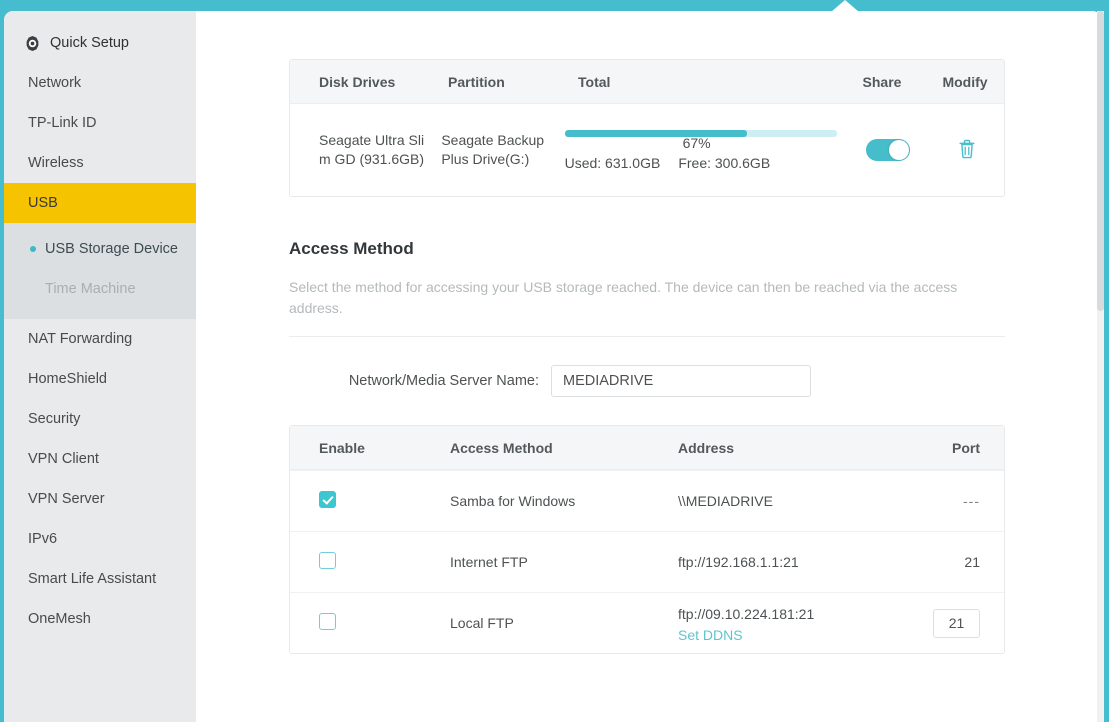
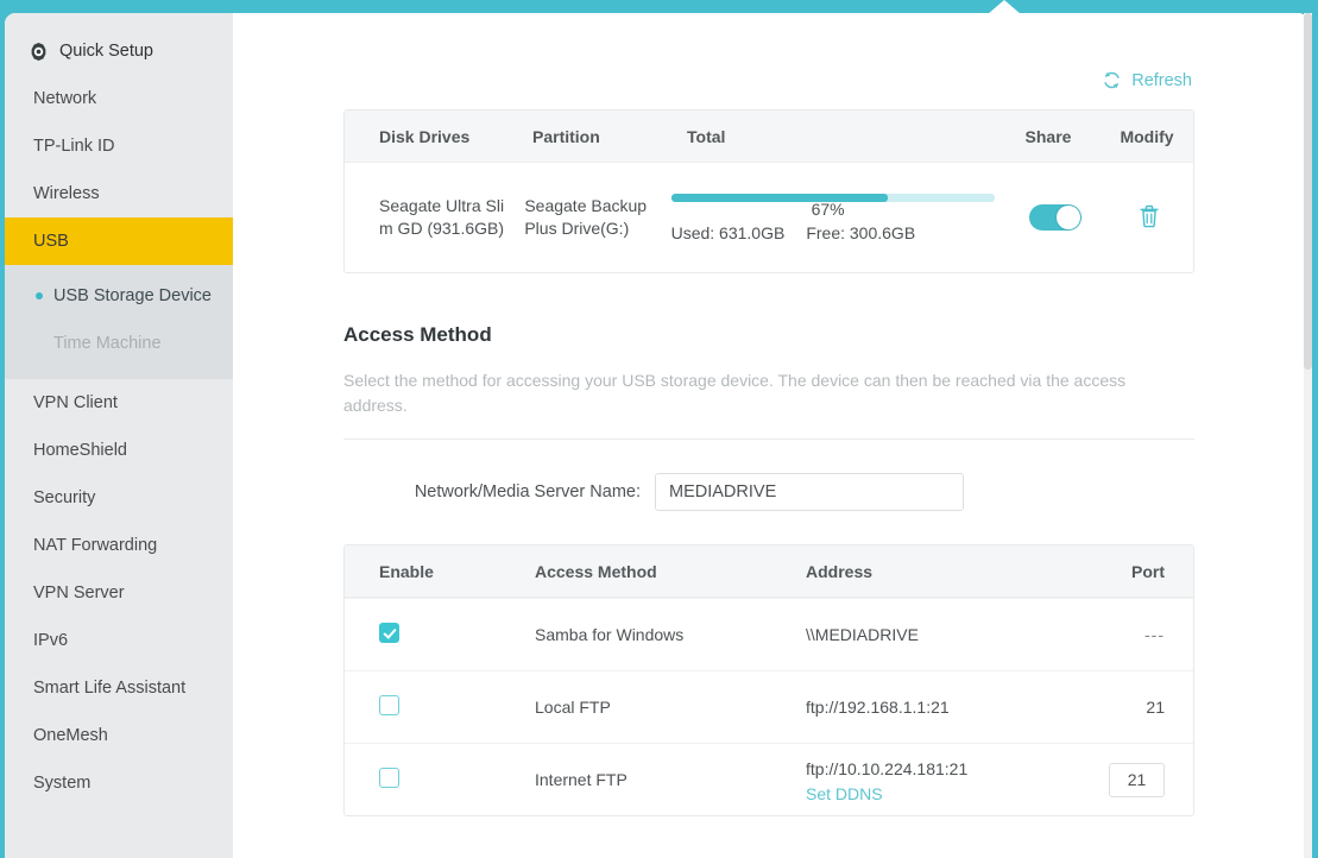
  Quick Setup
  Network
  TP-Link ID
  Wireless
  USB
  USB Storage Device
  Time Machine
- NAT Forwarding
+ VPN Client
  HomeShield
  Security
- VPN Client
+ NAT Forwarding
  VPN Server
  IPv6
  Smart Life Assistant
  OneMesh
+ System
+ Refresh
  Disk Drives
  Partition
  Total
  Share
  Modify
  Seagate Ultra Sli
  m GD (931.6GB)
  Seagate Backup
  Plus Drive(G:)
  67%
  Used: 631.0GB
  Free: 300.6GB
  Access Method
- Select the method for accessing your USB storage reached. The device can then be reached via the access address.
+ Select the method for accessing your USB storage device. The device can then be reached via the access address.
  Network/Media Server Name:
  MEDIADRIVE
  Enable
  Access Method
  Address
  Port
  Samba for Windows
  \\MEDIADRIVE
  ---
- Internet FTP
+ Local FTP
  ftp://192.168.1.1:21
  21
- Local FTP
+ Internet FTP
- ftp://09.10.224.181:21
+ ftp://10.10.224.181:21
  Set DDNS
  21
